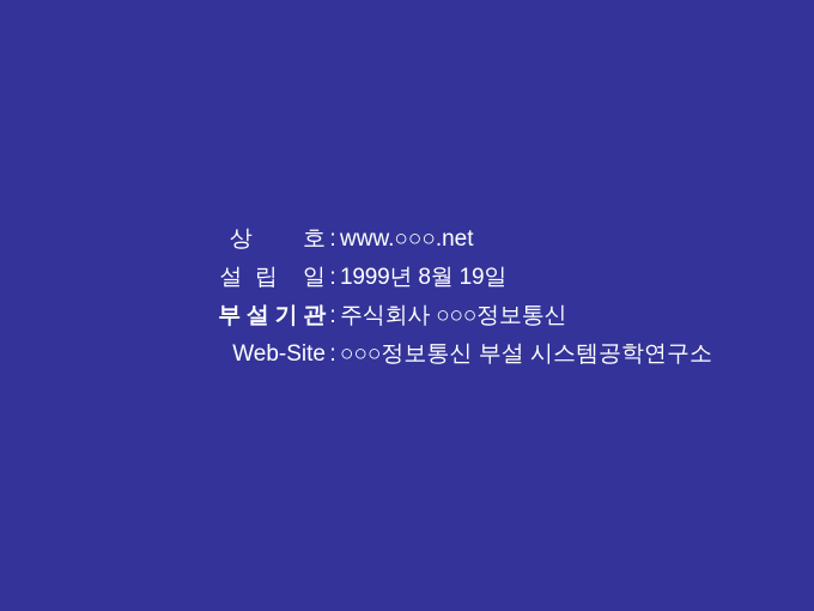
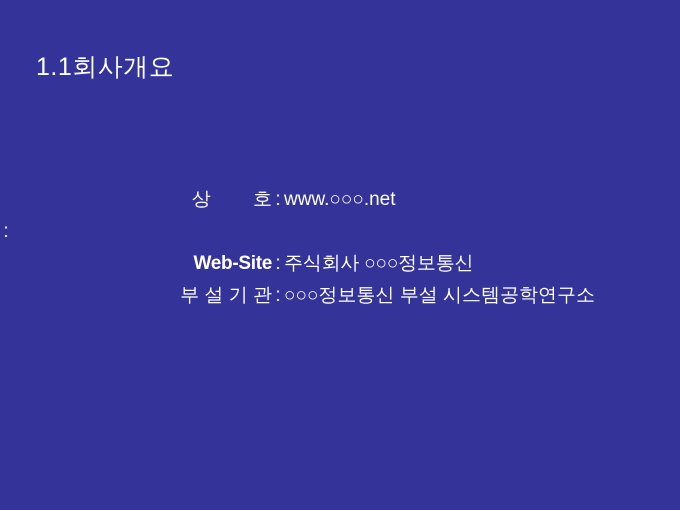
+ 1.1회사개요
  상 호
  :
  www.○○○.net
- 설 립 일
  :
- 1999년 8월 19일
- 부 설 기 관
+ Web-Site
  :
  주식회사 ○○○정보통신
- Web-Site
+ 부 설 기 관
  :
  ○○○정보통신 부설 시스템공학연구소
